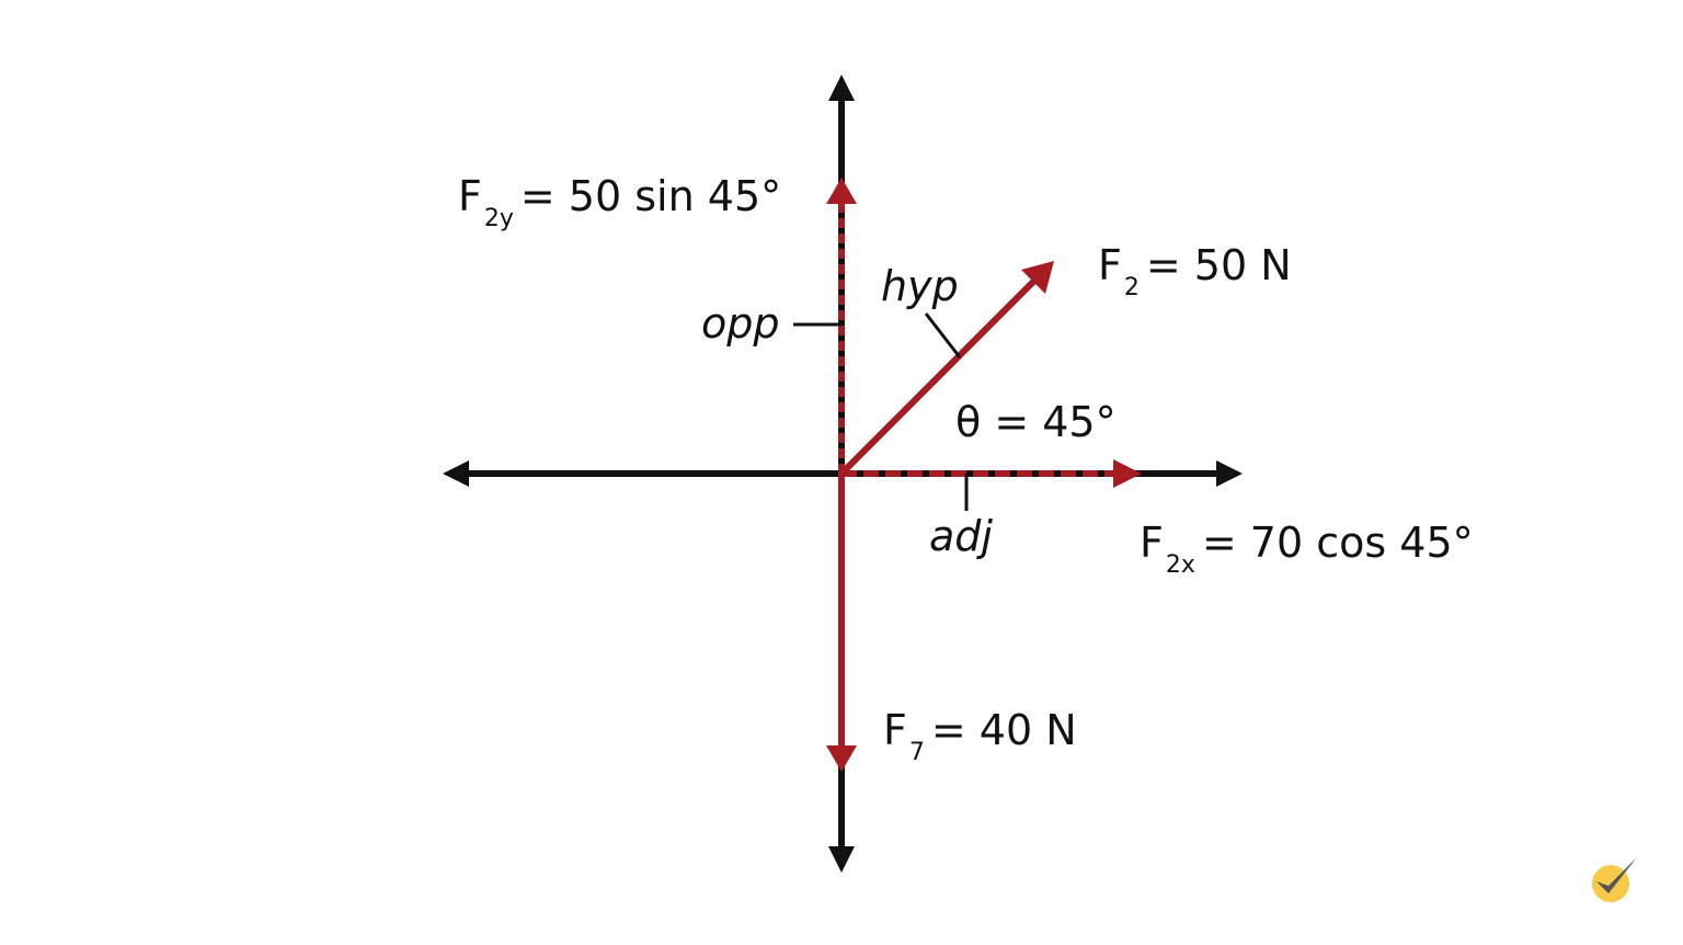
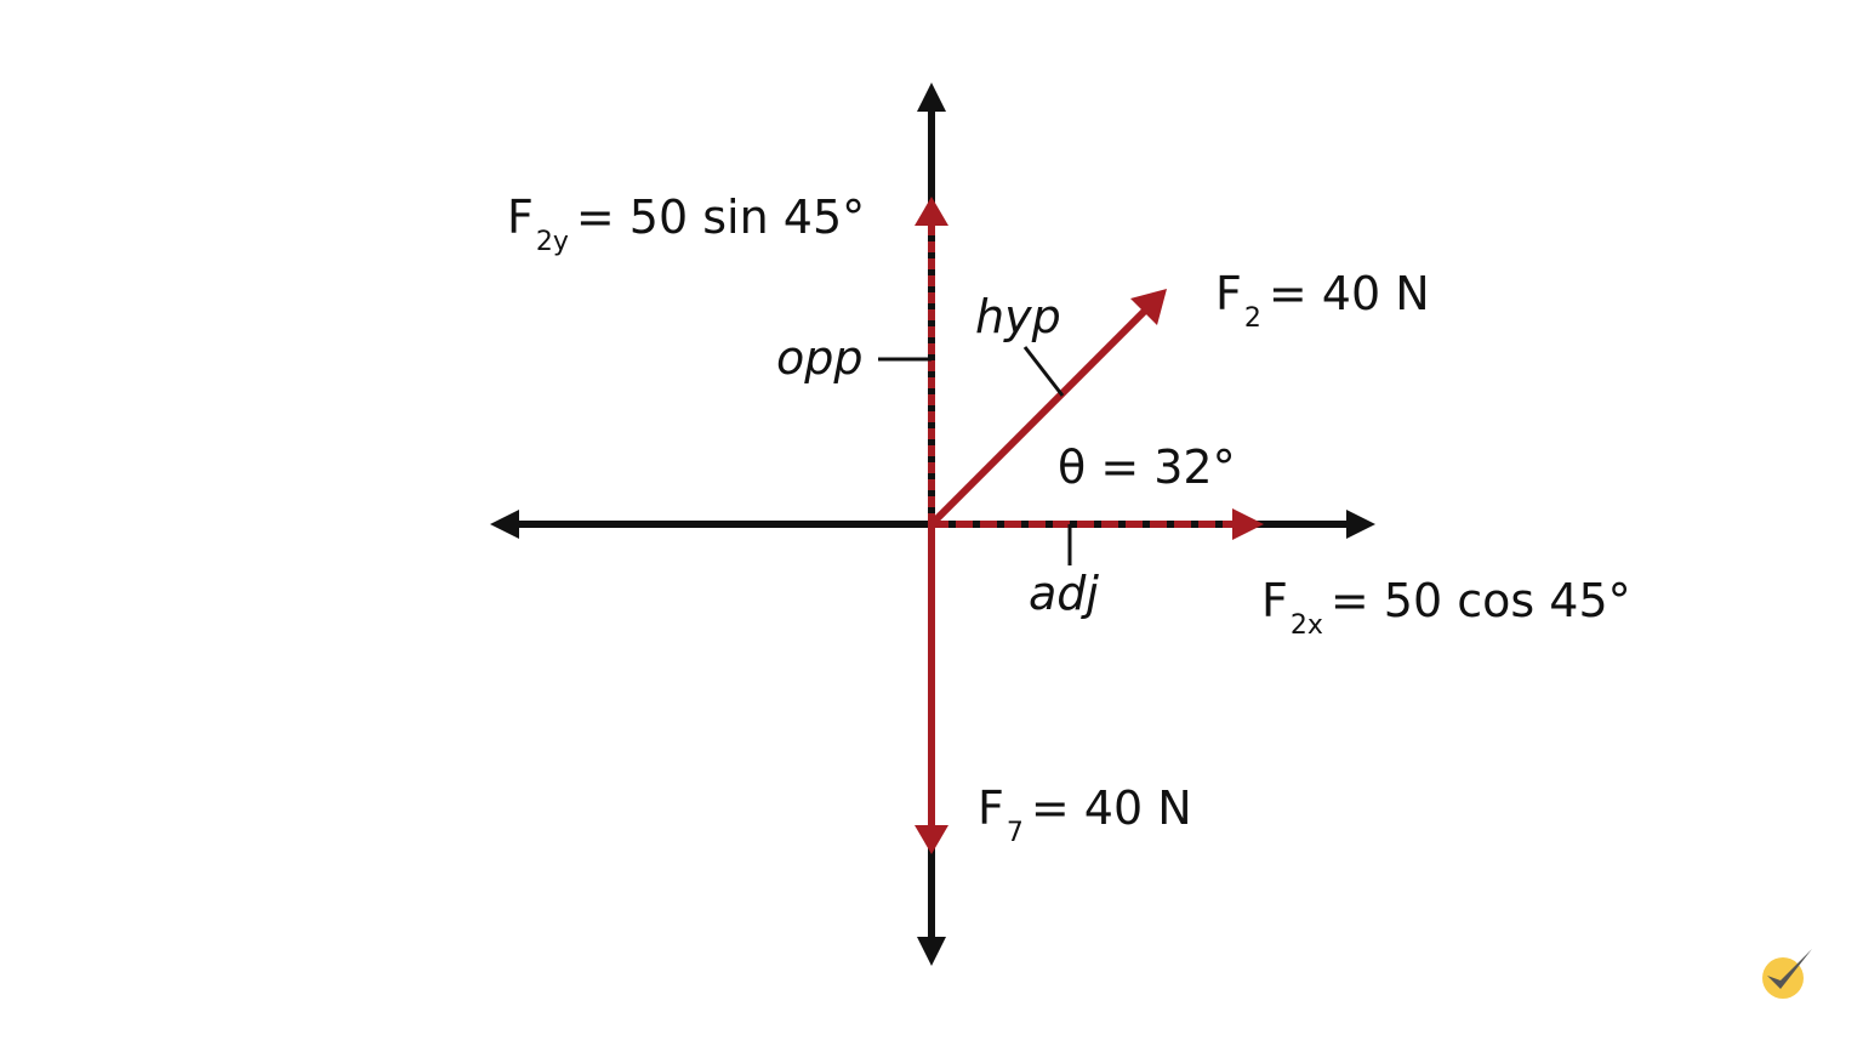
  F2y= 50 sin 45°
- F2= 50 N
+ F2= 40 N
- F2x= 70 cos 45°
+ F2x= 50 cos 45°
  F7= 40 N
- θ = 45°
+ θ = 32°
  hyp
  opp
  adj
